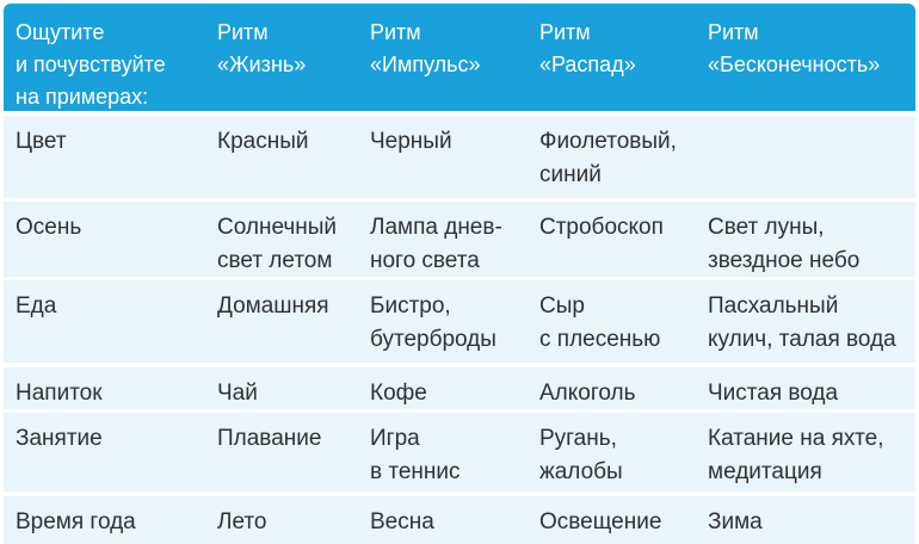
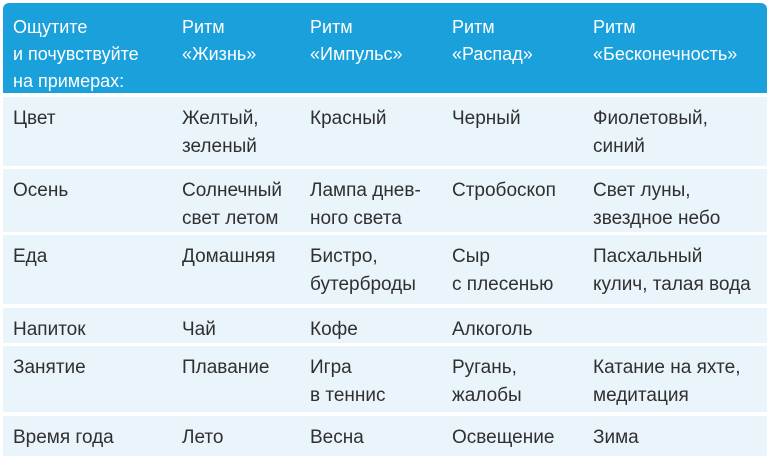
  Ощутите
  и почувствуйте
  на примерах:
  Ритм
  «Жизнь»
  Ритм
  «Импульс»
  Ритм
  «Распад»
  Ритм
  «Бесконечность»
  Цвет
+ Желтый,
+ зеленый
  Красный
  Черный
  Фиолетовый,
  синий
  Осень
  Солнечный
  свет летом
  Лампа днев-
  ного света
  Стробоскоп
  Свет луны,
  звездное небо
  Еда
  Домашняя
  Бистро,
  бутерброды
  Сыр
  с плесенью
  Пасхальный
  кулич, талая вода
  Напиток
  Чай
  Кофе
  Алкоголь
- Чистая вода
  Занятие
  Плавание
  Игра
  в теннис
  Ругань,
  жалобы
  Катание на яхте,
  медитация
  Время года
  Лето
  Весна
  Освещение
  Зима
